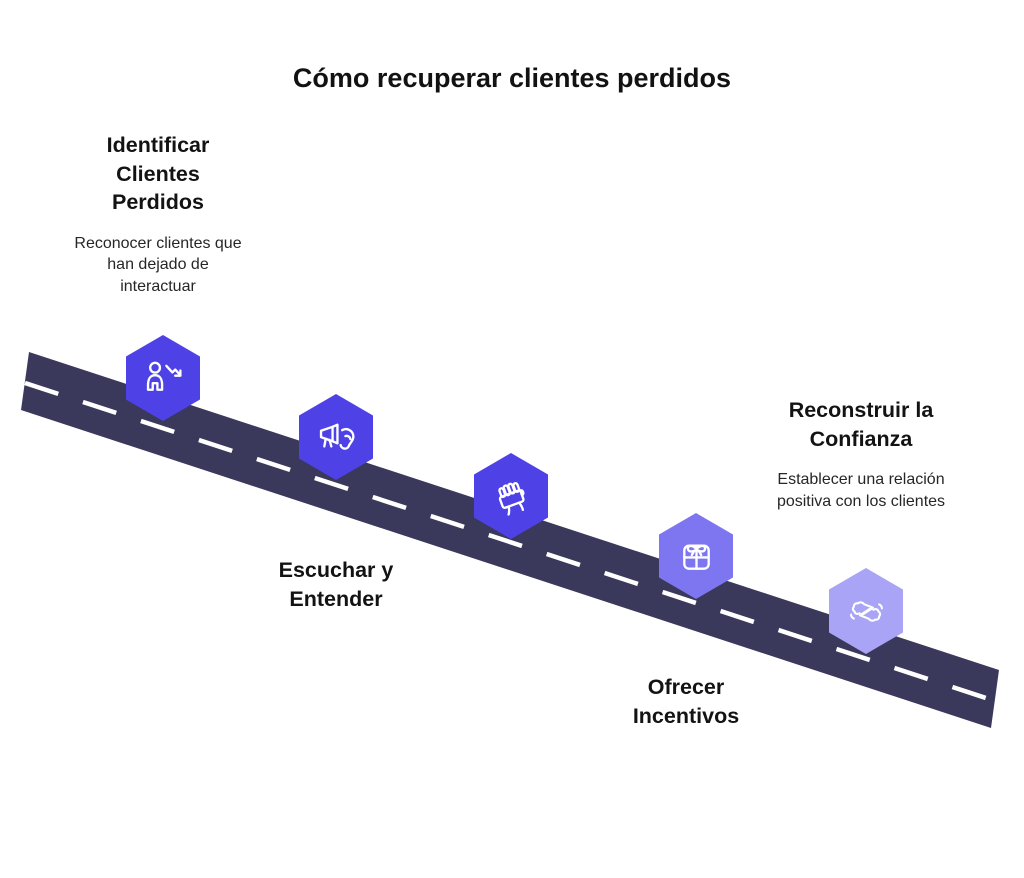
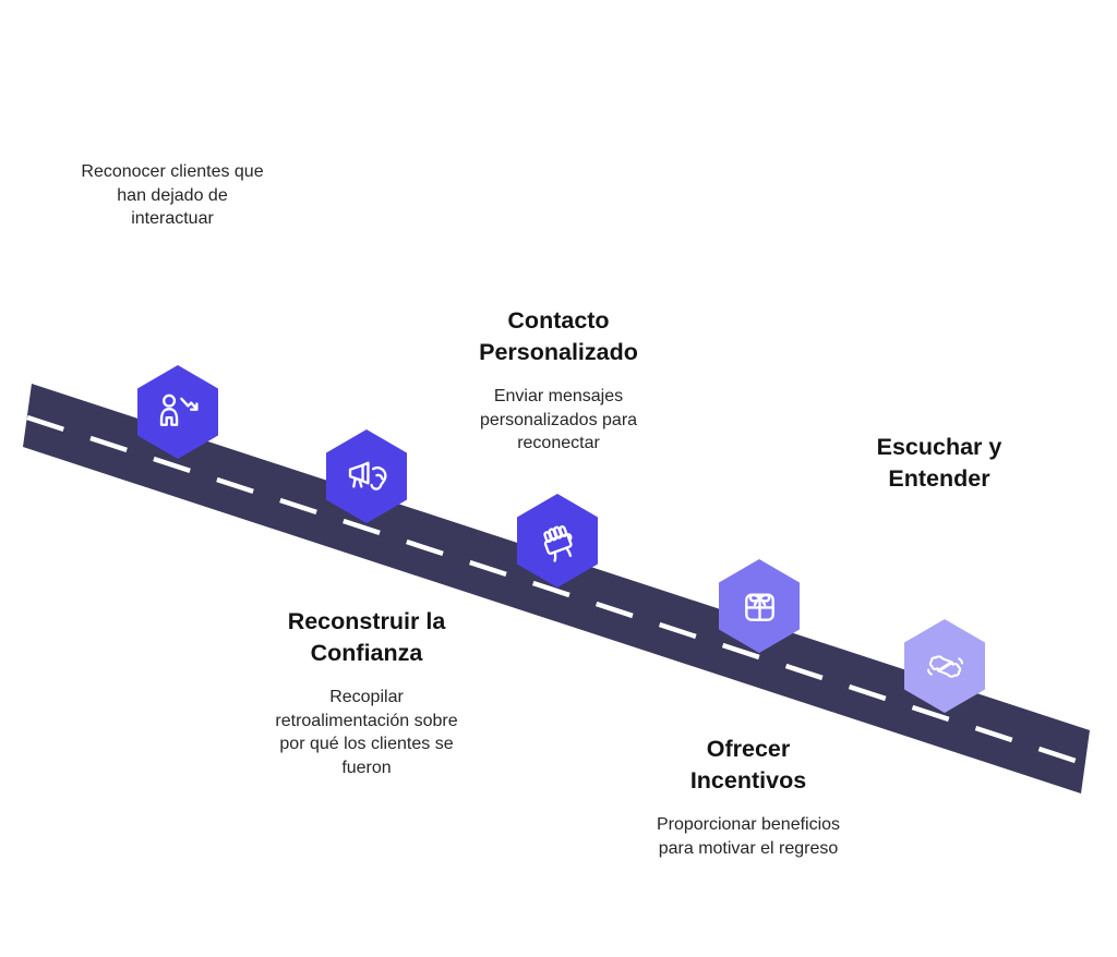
- Cómo recuperar clientes perdidos
- Identificar Clientes Perdidos
  Reconocer clientes que han dejado de interactuar
- Escuchar y Entender
+ Reconstruir la Confianza
+ Recopilar retroalimentación sobre por qué los clientes se fueron
+ Contacto Personalizado
+ Enviar mensajes personalizados para reconectar
  Ofrecer Incentivos
+ Proporcionar beneficios para motivar el regreso
- Reconstruir la Confianza
+ Escuchar y Entender
- Establecer una relación positiva con los clientes
